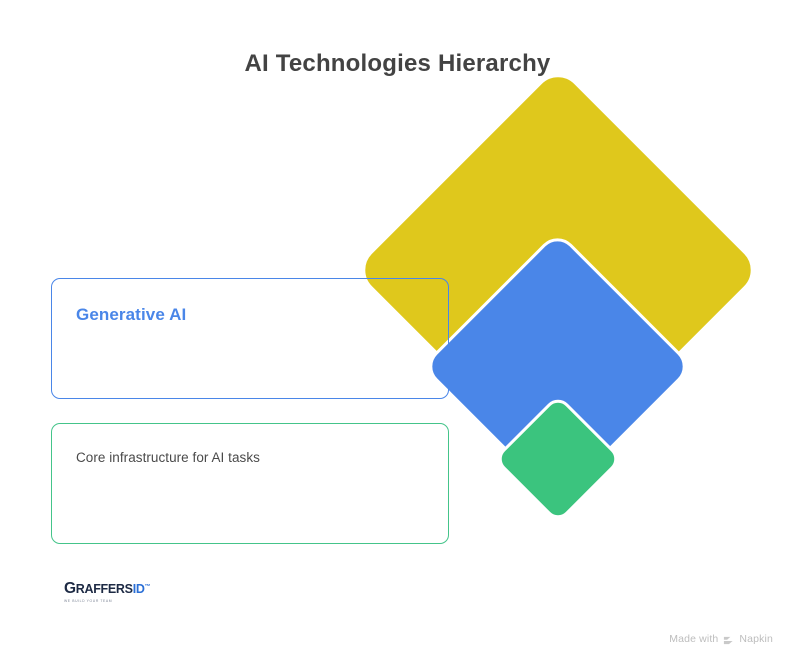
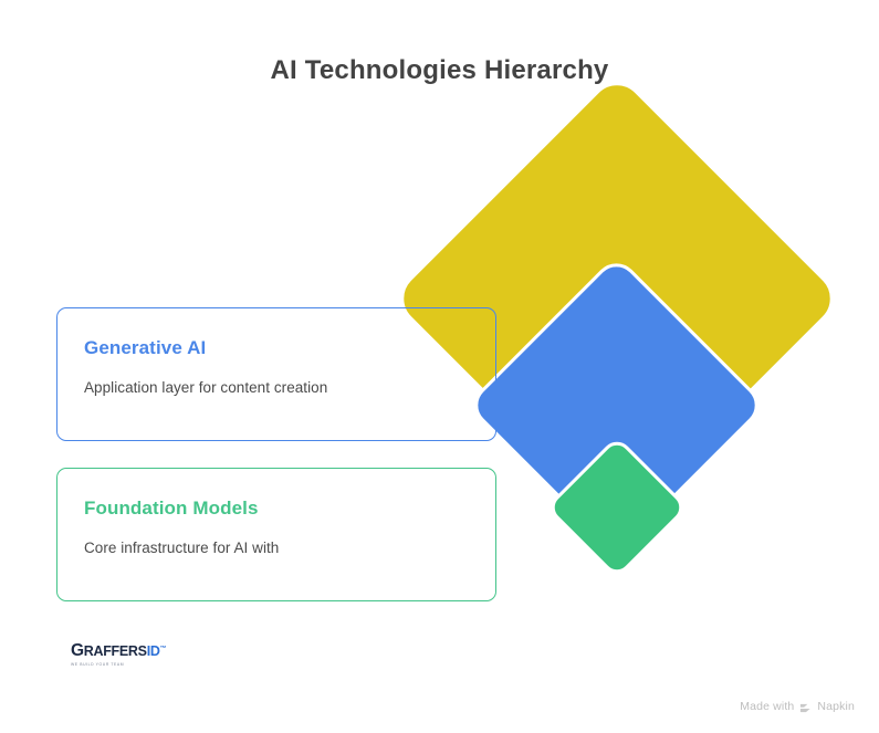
  AI Technologies Hierarchy
  Generative AI
+ Application layer for content creation
+ Foundation Models
- Core infrastructure for AI tasks
+ Core infrastructure for AI with
  G
  RAFFERS
  ID
  Made with
  Napkin
